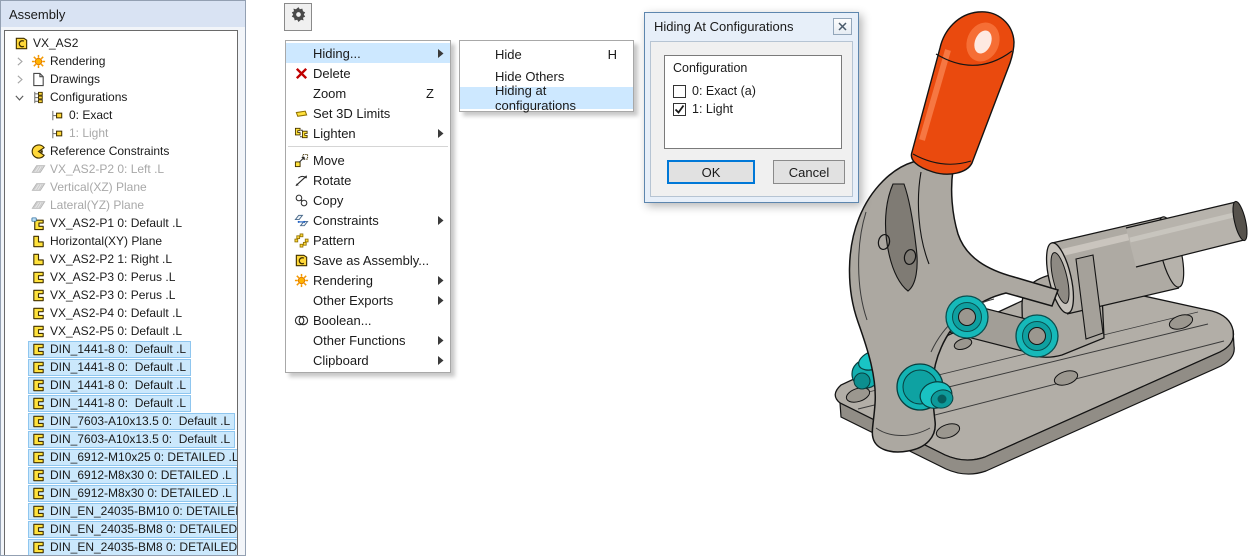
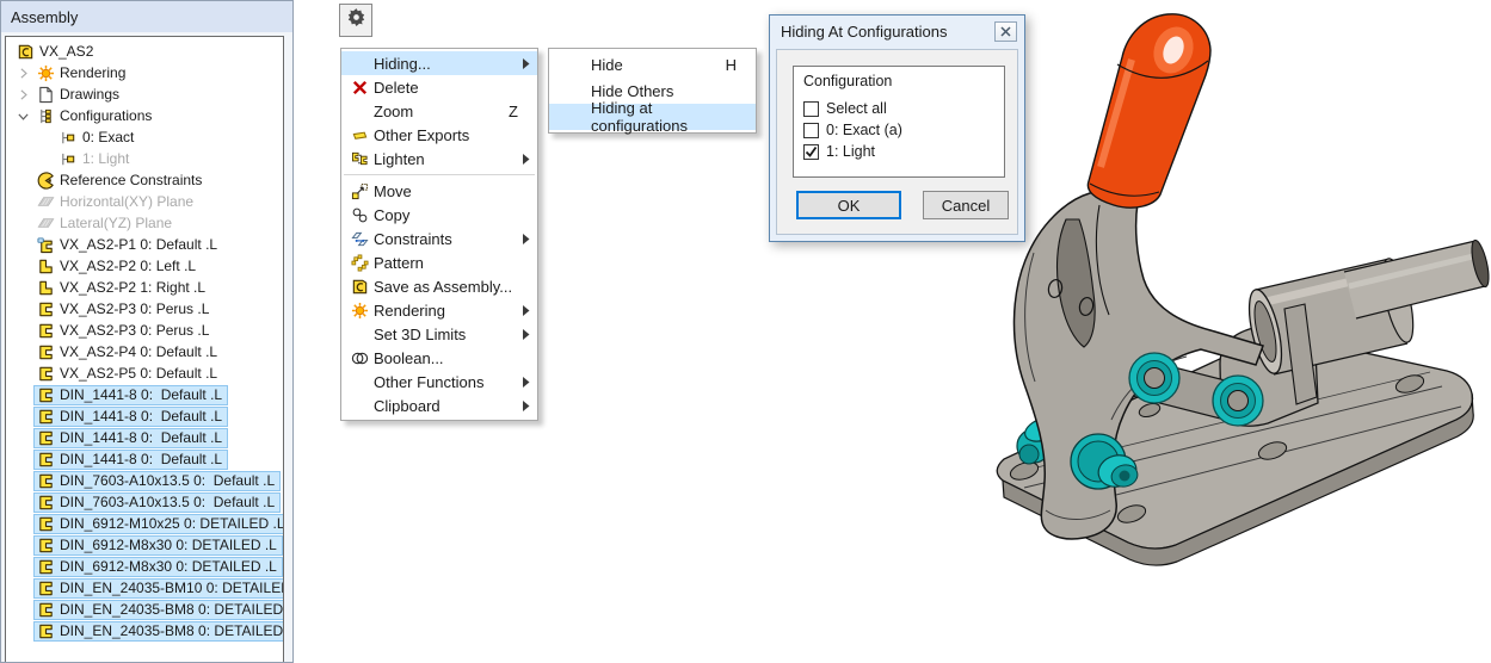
  Assembly
  VX_AS2
  Rendering
  Drawings
  Configurations
  0: Exact
  1: Light
  Reference Constraints
- VX_AS2-P2 0: Left .L
+ Horizontal(XY) Plane
- Vertical(XZ) Plane
  Lateral(YZ) Plane
  VX_AS2-P1 0: Default .L
- Horizontal(XY) Plane
+ VX_AS2-P2 0: Left .L
  VX_AS2-P2 1: Right .L
  VX_AS2-P3 0: Perus .L
  VX_AS2-P3 0: Perus .L
  VX_AS2-P4 0: Default .L
  VX_AS2-P5 0: Default .L
  DIN_1441-8 0: Default .L
  DIN_1441-8 0: Default .L
  DIN_1441-8 0: Default .L
  DIN_1441-8 0: Default .L
  DIN_7603-A10x13.5 0: Default .L
  DIN_7603-A10x13.5 0: Default .L
  DIN_6912-M10x25 0: DETAILED .L
  DIN_6912-M8x30 0: DETAILED .L
  DIN_6912-M8x30 0: DETAILED .L
  DIN_EN_24035-BM10 0: DETAILE
  DIN_EN_24035-BM8 0: DETAILED
  DIN_EN_24035-BM8 0: DETAILED
  Hiding...
  Delete
  Zoom
  Z
- Set 3D Limits
+ Other Exports
  Lighten
  Move
- Rotate
  Copy
  Constraints
  Pattern
  Save as Assembly...
  Rendering
- Other Exports
+ Set 3D Limits
  Boolean...
  Other Functions
  Clipboard
  Hide
  H
  Hide Others
  Hiding at configurations
  Hiding At Configurations
  Configuration
+ Select all
  0: Exact (a)
  1: Light
  OK
  Cancel
